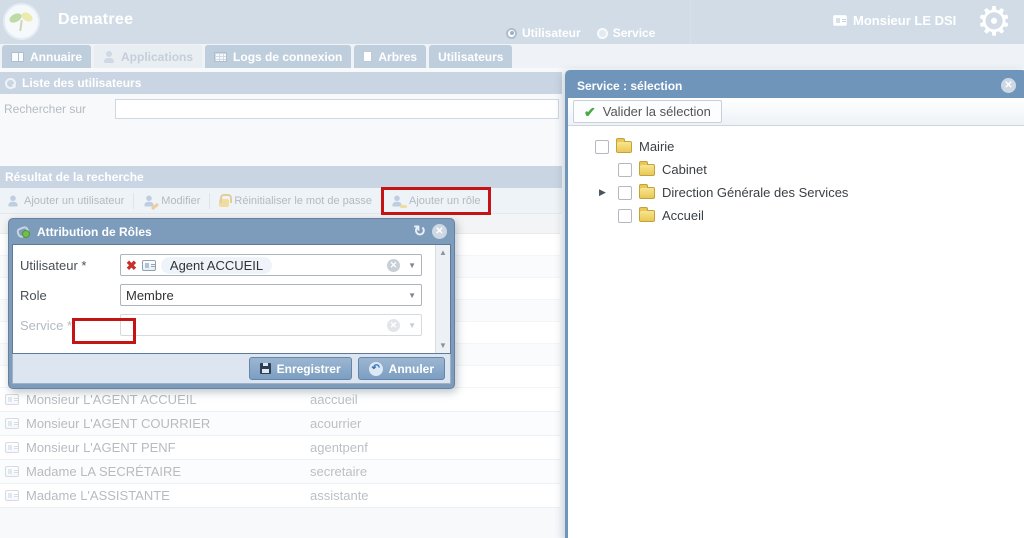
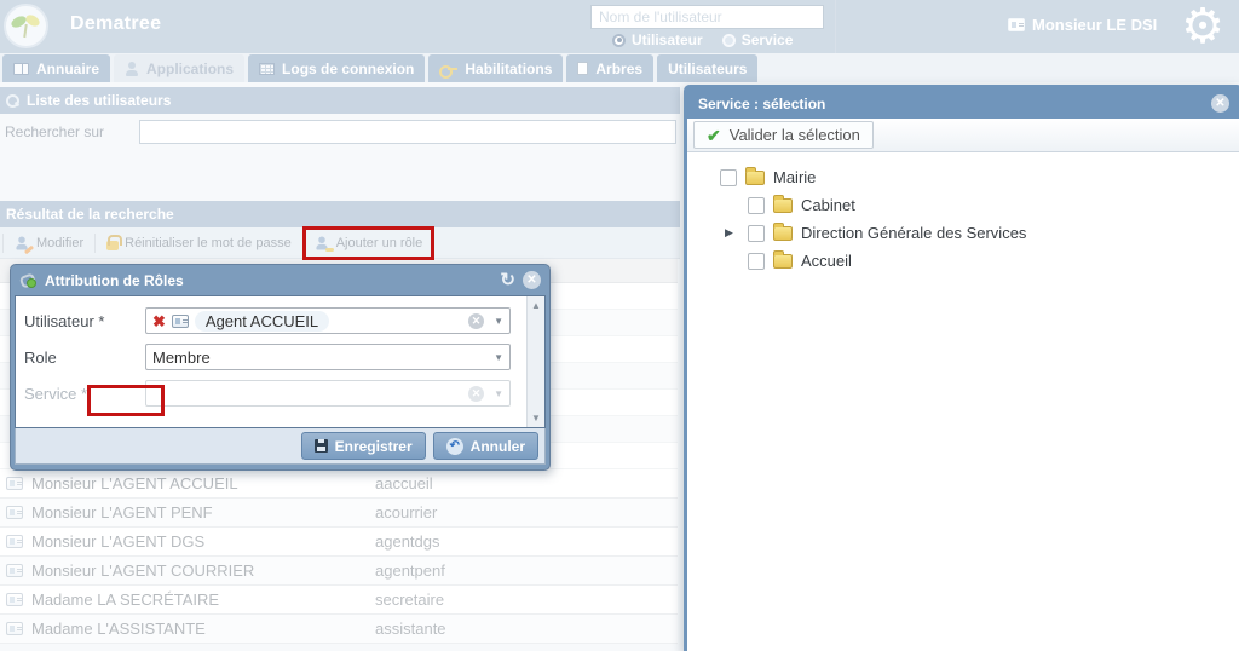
  Dematree
+ Nom de l'utilisateur
  Utilisateur
  Service
  Monsieur LE DSI
  ⚙
  Annuaire
  Applications
  Logs de connexion
+ Habilitations
  Arbres
  Utilisateurs
  Liste des utilisateurs
  Rechercher sur
  Résultat de la recherche
- Ajouter un utilisateur
  Modifier
  Réinitialiser le mot de passe
  Ajouter un rôle
  Monsieur L'AGENT ACCUEIL
  aaccueil
- Monsieur L'AGENT COURRIER
+ Monsieur L'AGENT PENF
  acourrier
+ Monsieur L'AGENT DGS
+ agentdgs
- Monsieur L'AGENT PENF
+ Monsieur L'AGENT COURRIER
  agentpenf
  Madame LA SECRÉTAIRE
  secretaire
  Madame L'ASSISTANTE
  assistante
  Attribution de Rôles
  ↻
  ✕
  Utilisateur *
  ✖
  Agent ACCUEIL
  ✕
  ▼
  Role
  Membre
  ▼
  Service *
  ✕
  ▼
  ▲
  ▼
  Enregistrer
  ↶
  Annuler
  Service : sélection
  ✕
  ✔
  Valider la sélection
  Mairie
  Cabinet
  ▶
  Direction Générale des Services
  Accueil
